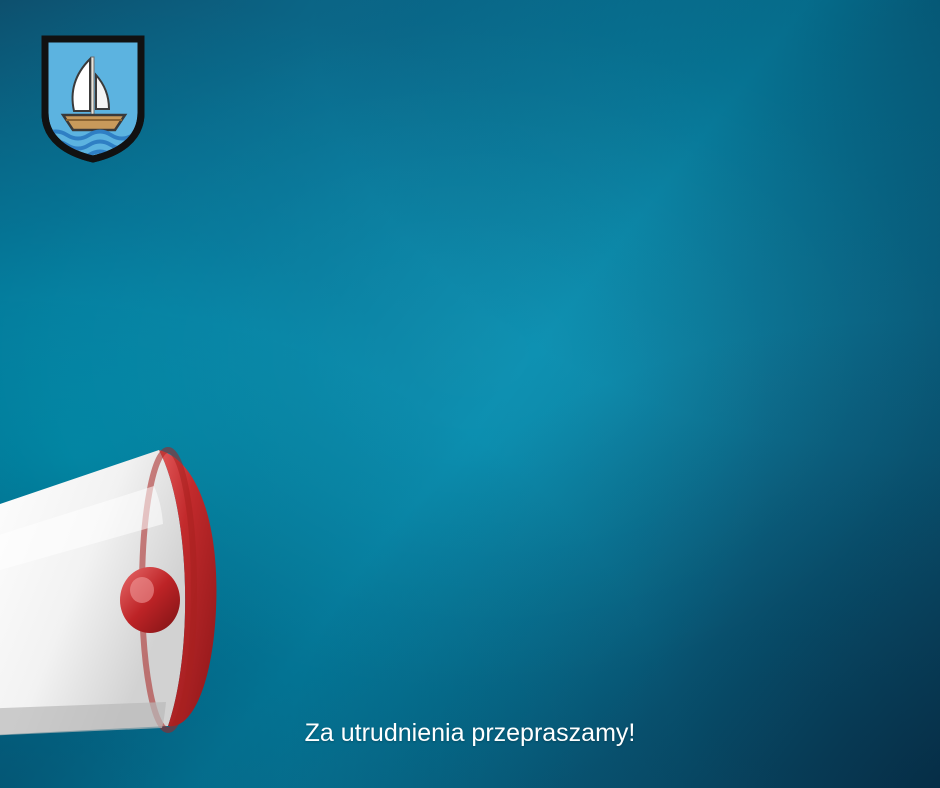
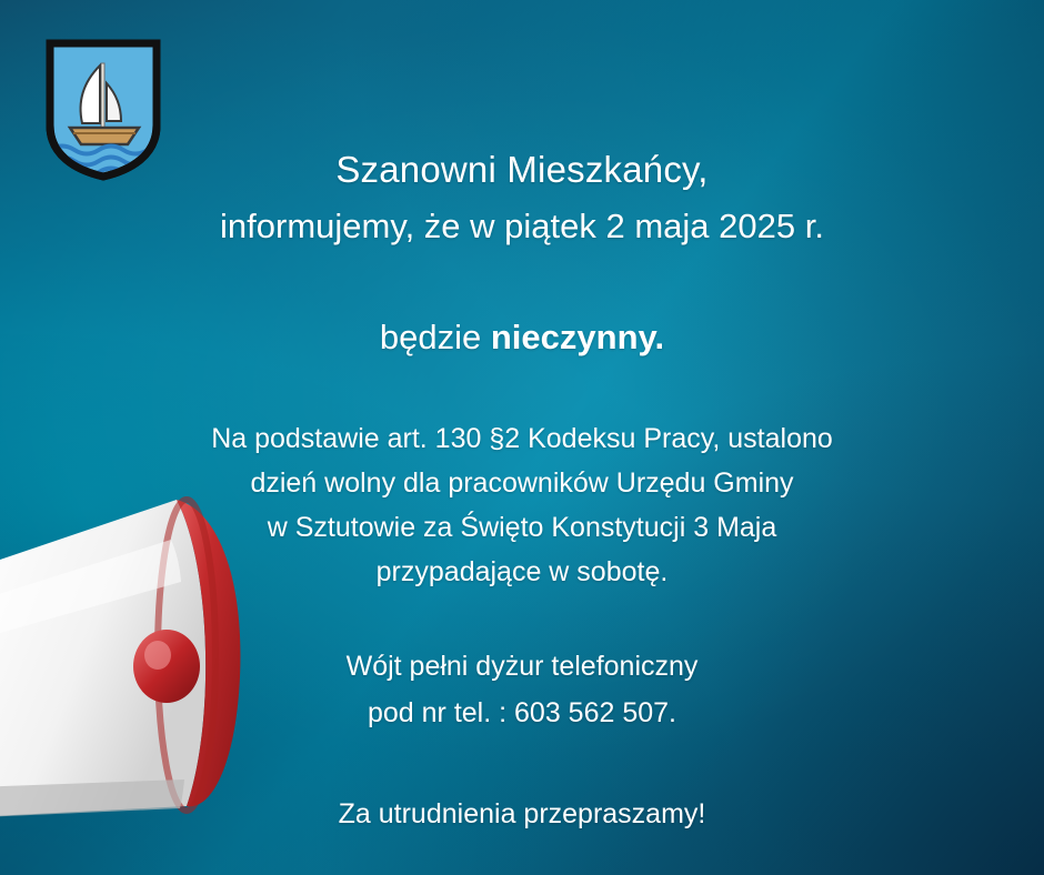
+ Szanowni Mieszkańcy,
+ informujemy, że w piątek 2 maja 2025 r.
+ będzie nieczynny.
+ Na podstawie art. 130 §2 Kodeksu Pracy, ustalono
+ dzień wolny dla pracowników Urzędu Gminy
+ w Sztutowie za Święto Konstytucji 3 Maja
+ przypadające w sobotę.
+ Wójt pełni dyżur telefoniczny
+ pod nr tel. : 603 562 507.
  Za utrudnienia przepraszamy!
